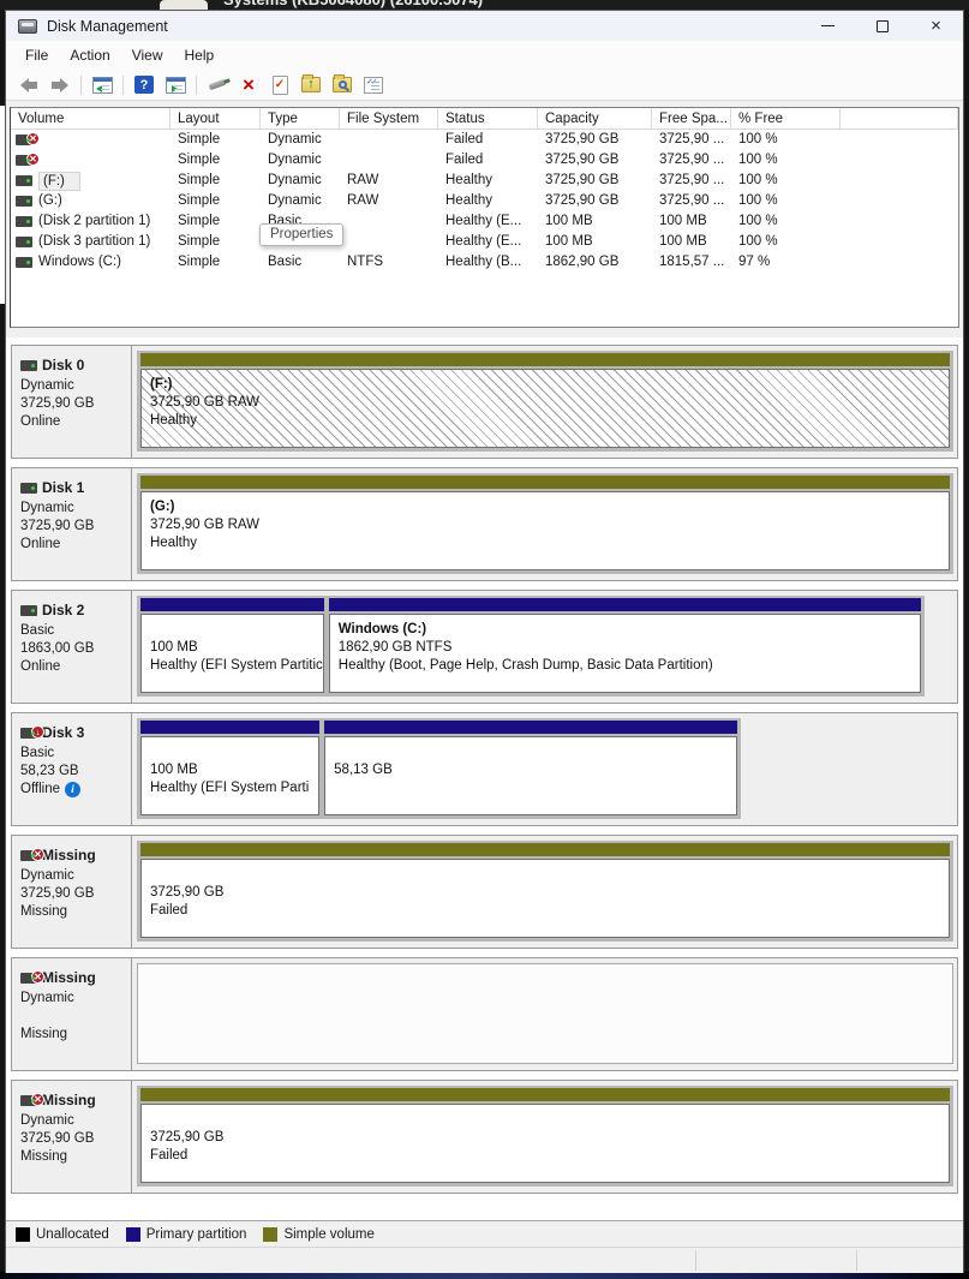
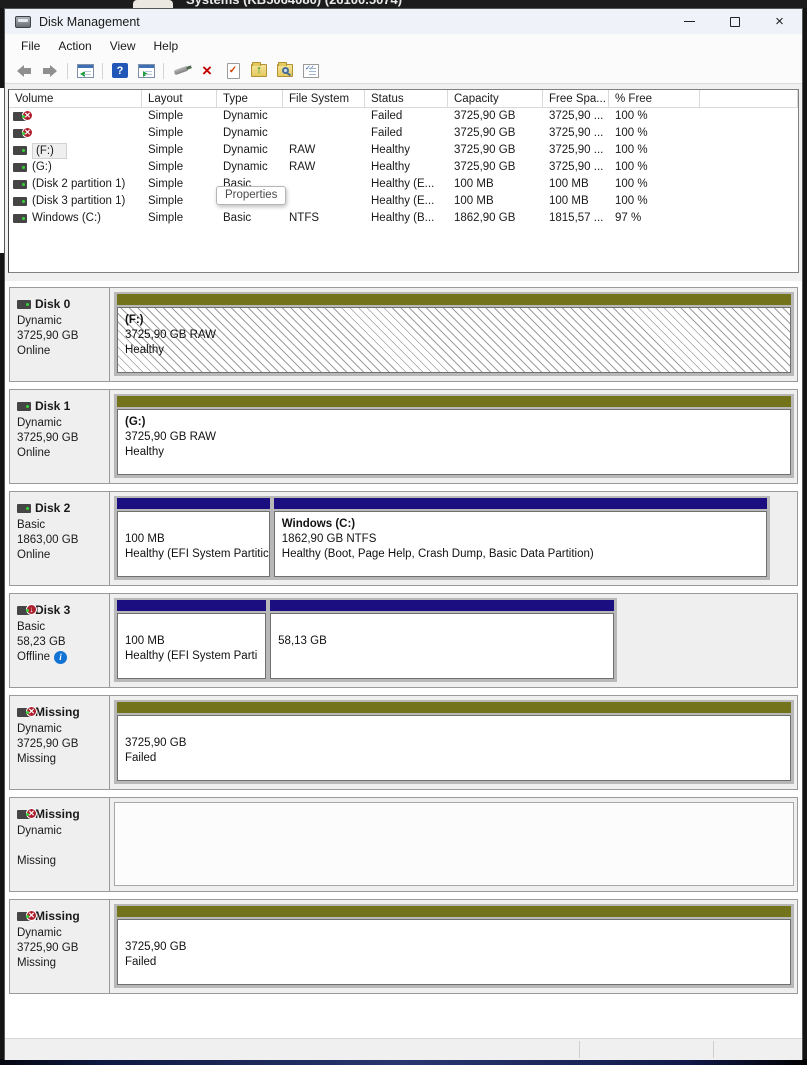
  Disk Management
  ×
  File
  Action
  View
  Help
  ?
  ×
  ✓
  ↑
  Volume
  Layout
  Type
  File System
  Status
  Capacity
  Free Spa...
  % Free
  ✕
  Simple
  Dynamic
  Failed
  3725,90 GB
  3725,90 ...
  100 %
  ✕
  Simple
  Dynamic
  Failed
  3725,90 GB
  3725,90 ...
  100 %
  (F:)
  Simple
  Dynamic
  RAW
  Healthy
  3725,90 GB
  3725,90 ...
  100 %
  (G:)
  Simple
  Dynamic
  RAW
  Healthy
  3725,90 GB
  3725,90 ...
  100 %
  (Disk 2 partition 1)
  Simple
  Basic
  Healthy (E...
  100 MB
  100 MB
  100 %
  (Disk 3 partition 1)
  Simple
  Healthy (E...
  100 MB
  100 MB
  100 %
  Windows (C:)
  Simple
  Basic
  NTFS
  Healthy (B...
  1862,90 GB
  1815,57 ...
  97 %
  Properties
  Disk 0
  Dynamic
  3725,90 GB
  Online
  (F:)
  3725,90 GB RAW
  Healthy
  Disk 1
  Dynamic
  3725,90 GB
  Online
  (G:)
  3725,90 GB RAW
  Healthy
  Disk 2
  Basic
  1863,00 GB
  Online
  100 MB
  Healthy (EFI System Partitic
  Windows (C:)
  1862,90 GB NTFS
  Healthy (Boot, Page Help, Crash Dump, Basic Data Partition)
  ↓
  Disk 3
  Basic
  58,23 GB
  Offline
  i
  100 MB
  Healthy (EFI System Parti
  58,13 GB
  ✕
  Missing
  Dynamic
  3725,90 GB
  Missing
  3725,90 GB
  Failed
  ✕
  Missing
  Dynamic
  Missing
  ✕
  Missing
  Dynamic
  3725,90 GB
  Missing
  3725,90 GB
  Failed
- Unallocated
- Primary partition
- Simple volume
